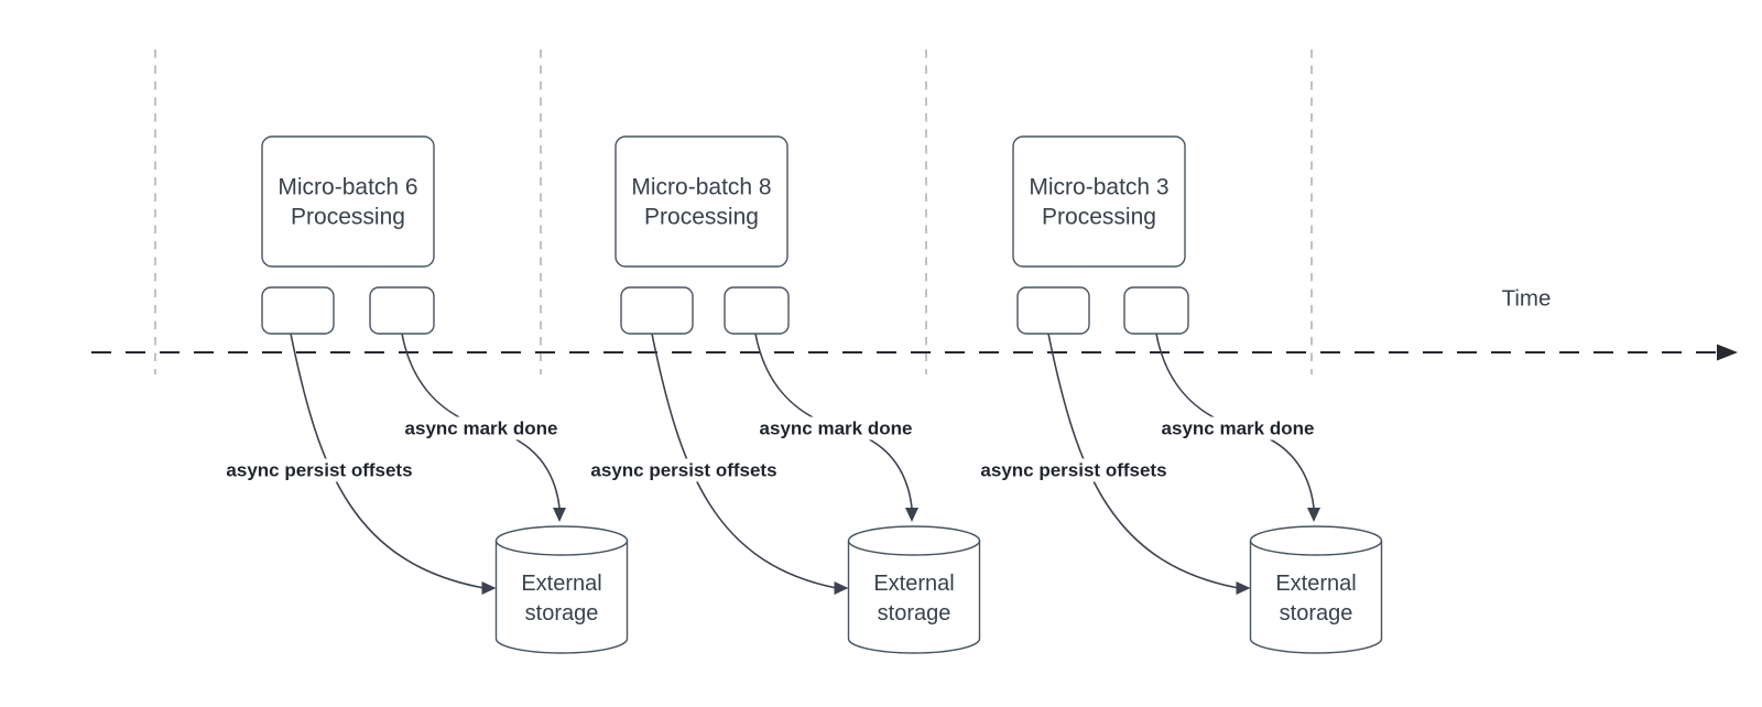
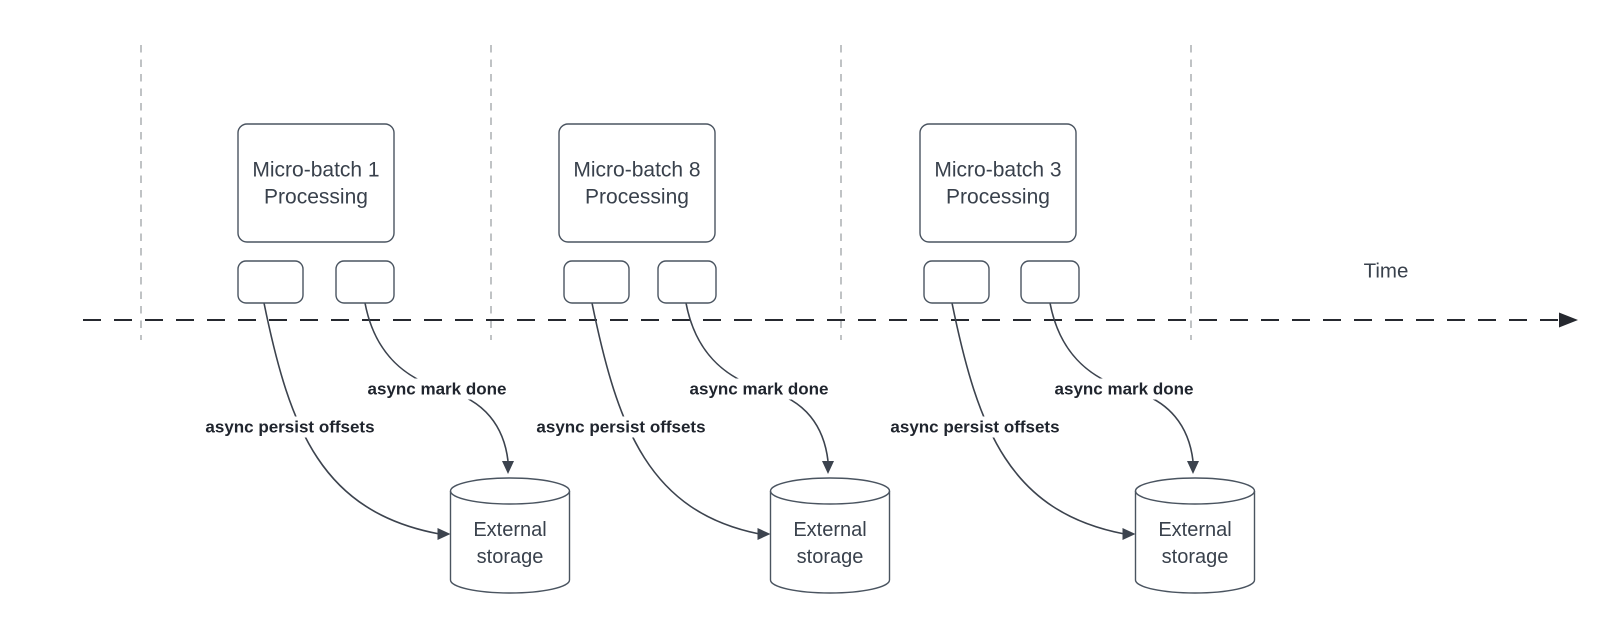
  Time
  async persist offsets
  async mark done
- Micro-batch 6
+ Micro-batch 1
  Processing
  External
  storage
  async persist offsets
  async mark done
  Micro-batch 8
  Processing
  External
  storage
  async persist offsets
  async mark done
  Micro-batch 3
  Processing
  External
  storage
